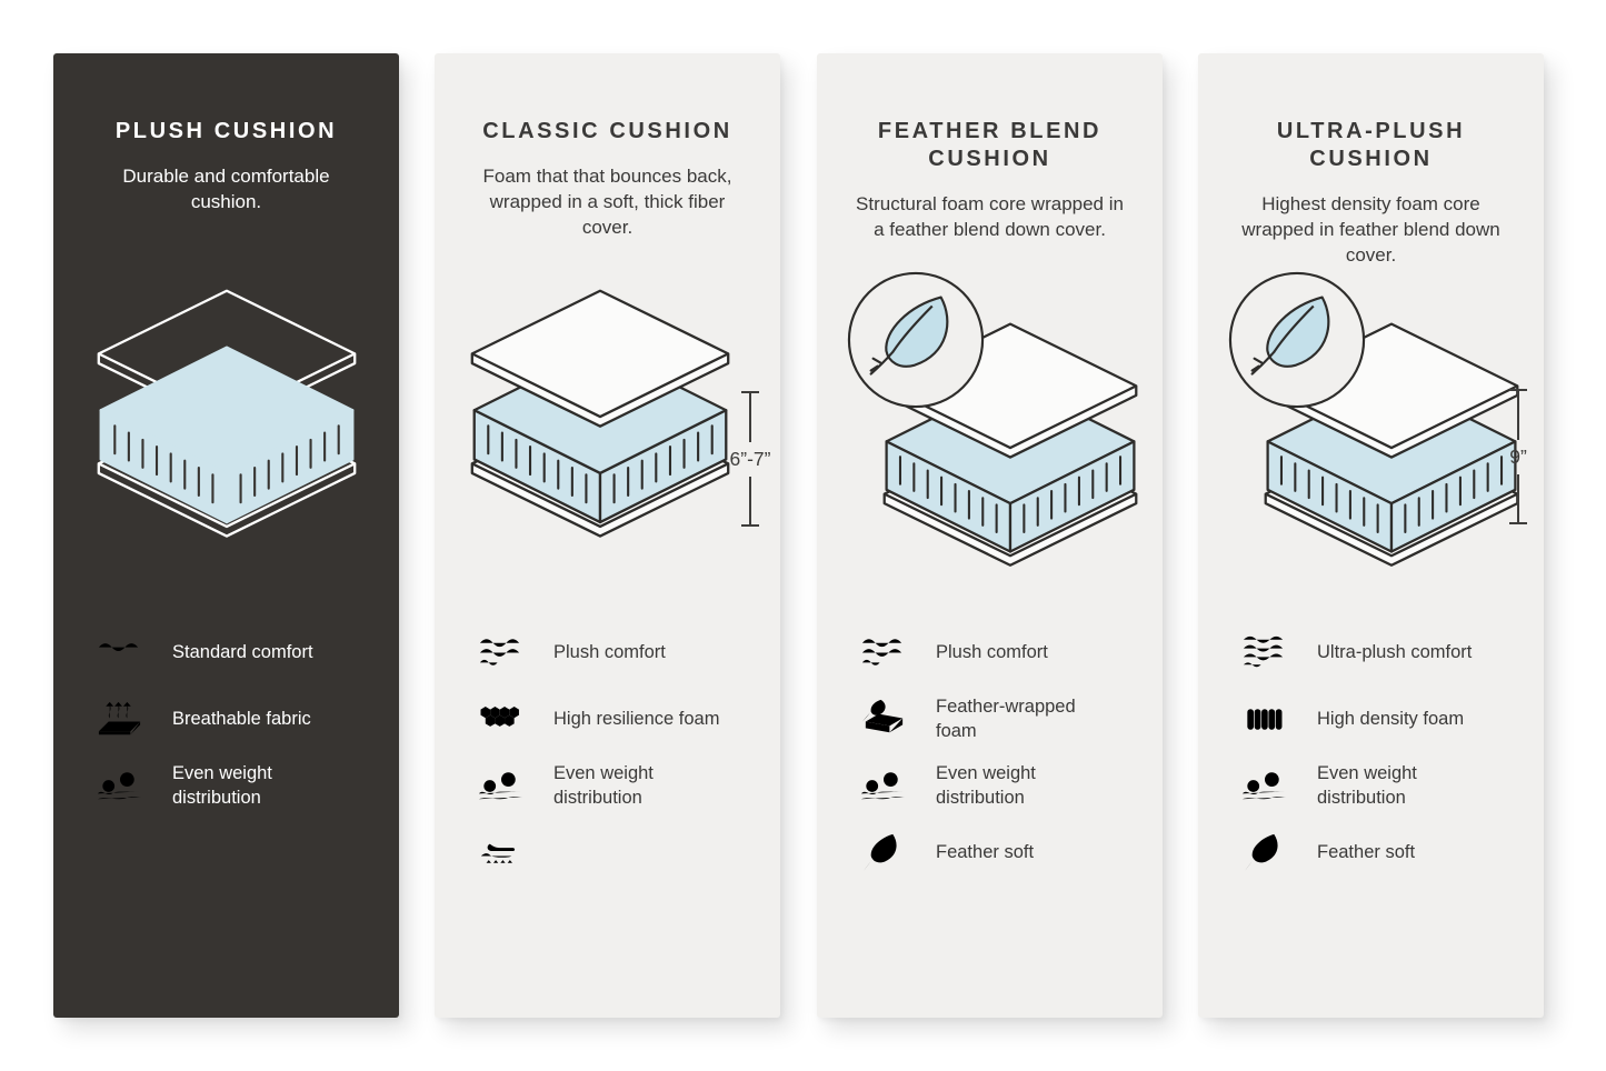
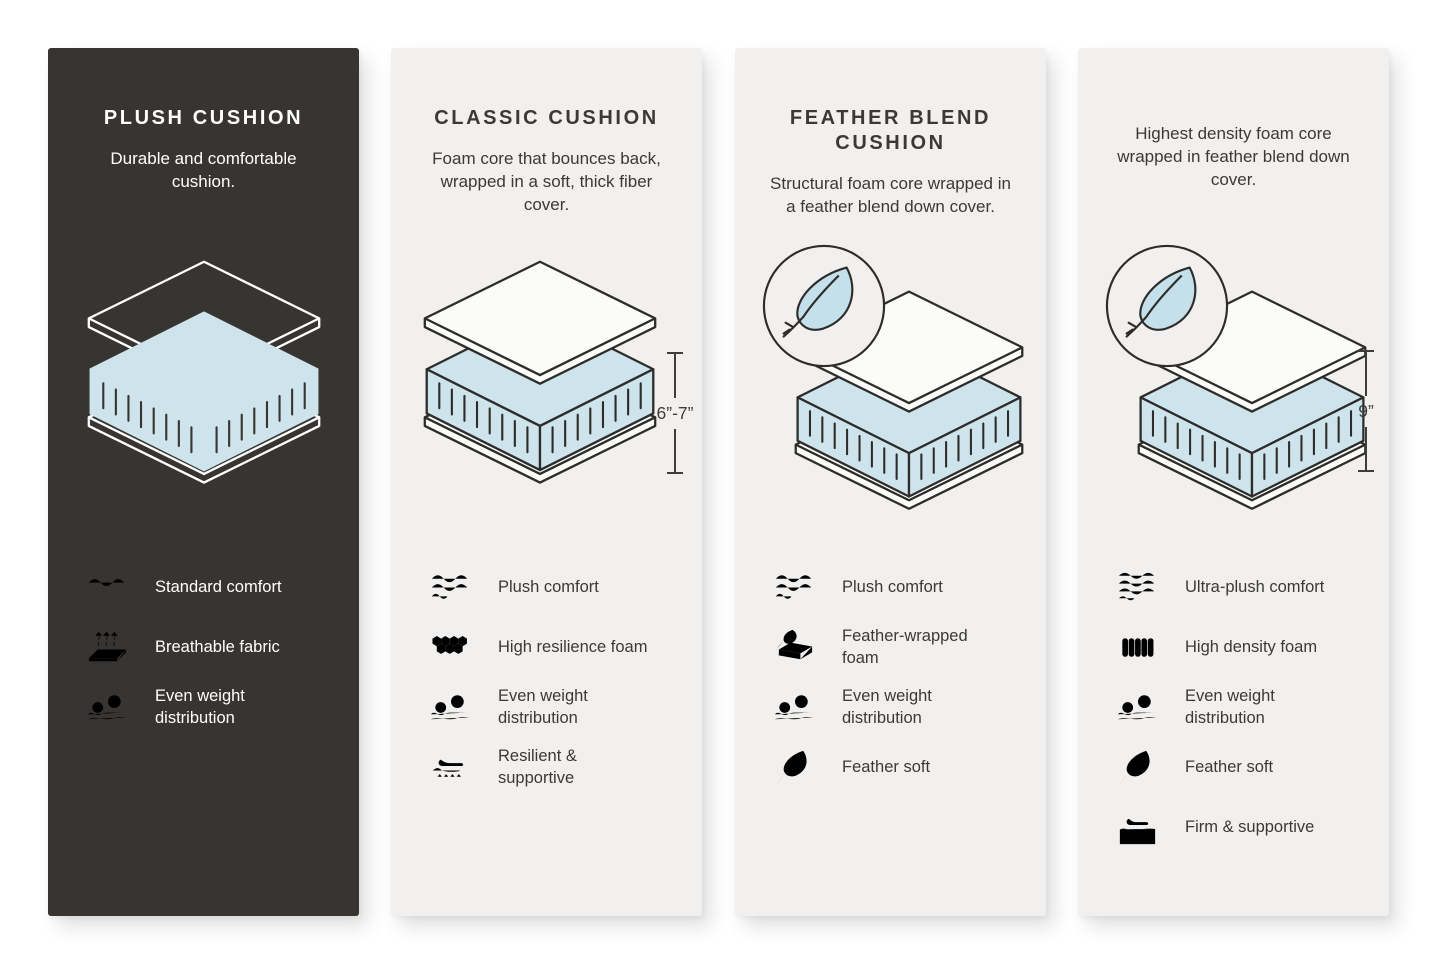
  PLUSH CUSHION
  Durable and comfortable cushion.
  Standard comfort
  Breathable fabric
  Even weight distribution
  CLASSIC CUSHION
- Foam that that bounces back, wrapped in a soft, thick fiber cover.
+ Foam core that bounces back, wrapped in a soft, thick fiber cover.
  6”-7”
  Plush comfort
  High resilience foam
  Even weight distribution
+ Resilient & supportive
  FEATHER BLEND CUSHION
  Structural foam core wrapped in a feather blend down cover.
  Plush comfort
  Feather-wrapped foam
  Even weight distribution
  Feather soft
- ULTRA-PLUSH CUSHION
  Highest density foam core wrapped in feather blend down cover.
  9”
  Ultra-plush comfort
  High density foam
  Even weight distribution
  Feather soft
+ Firm & supportive
